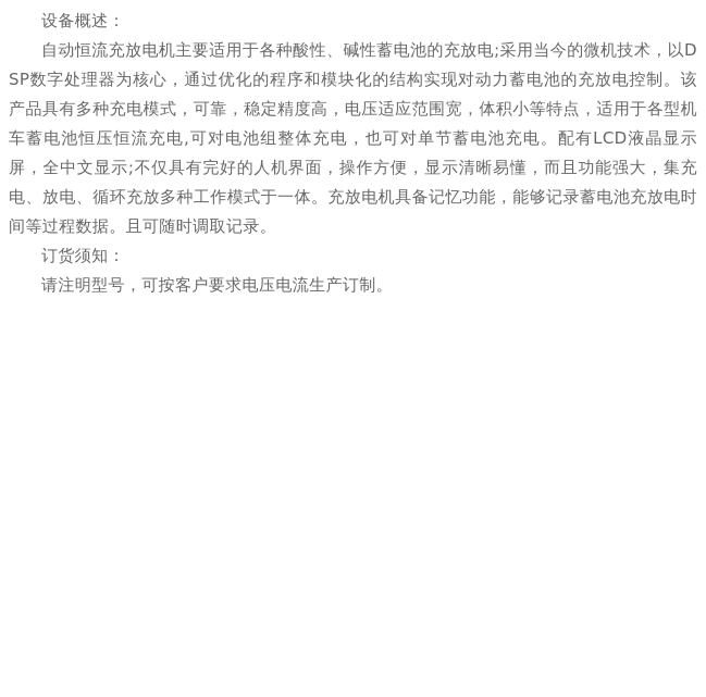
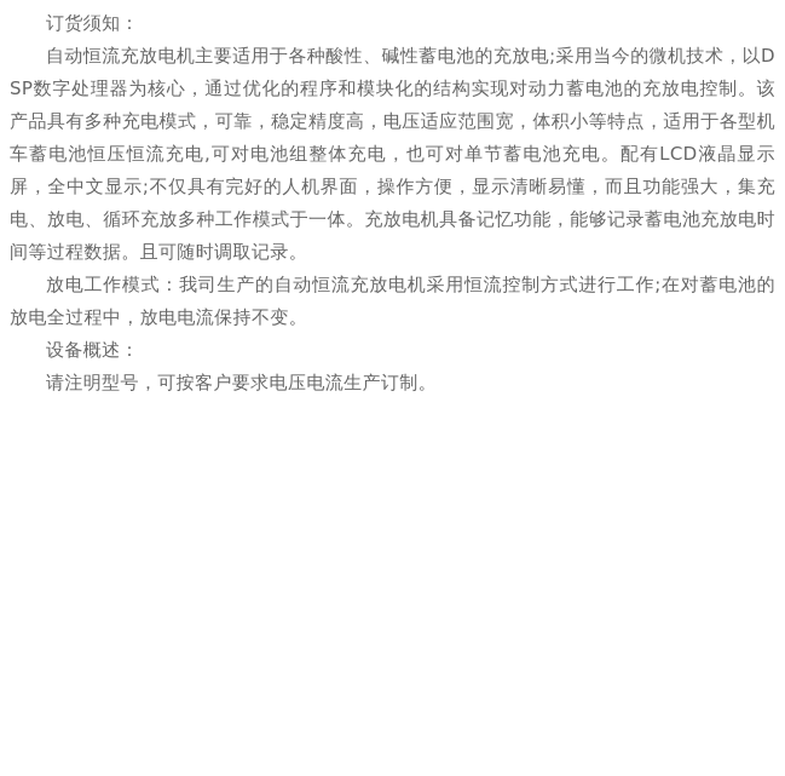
- 设备概述：
+ 订货须知：
  自动恒流充放电机主要适用于各种酸性、碱性蓄电池的充放电;采用当今的微机技术，以DSP数字处理器为核心，通过优化的程序和模块化的结构实现对动力蓄电池的充放电控制。该产品具有多种充电模式，可靠，稳定精度高，电压适应范围宽，体积小等特点，适用于各型机车蓄电池恒压恒流充电,可对电池组整体充电，也可对单节蓄电池充电。配有LCD液晶显示屏，全中文显示;不仅具有完好的人机界面，操作方便，显示清晰易懂，而且功能强大，集充电、放电、循环充放多种工作模式于一体。充放电机具备记忆功能，能够记录蓄电池充放电时间等过程数据。且可随时调取记录。
+ 放电工作模式：我司生产的自动恒流充放电机采用恒流控制方式进行工作;在对蓄电池的放电全过程中，放电电流保持不变。
- 订货须知：
+ 设备概述：
  请注明型号，可按客户要求电压电流生产订制。
